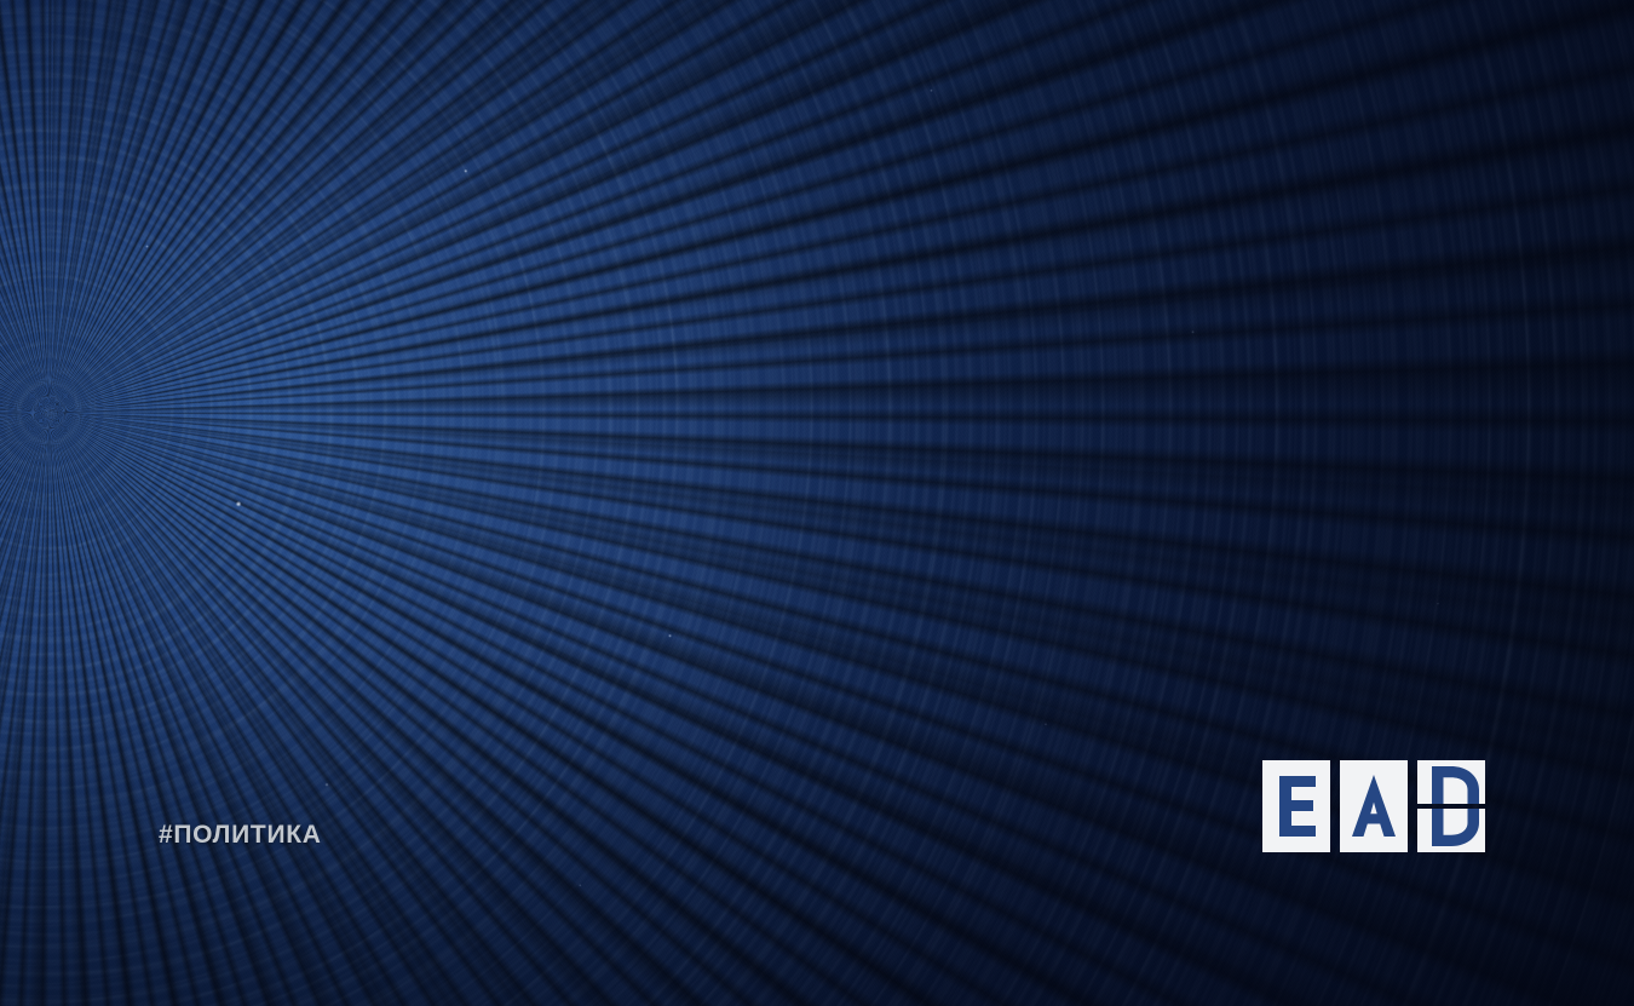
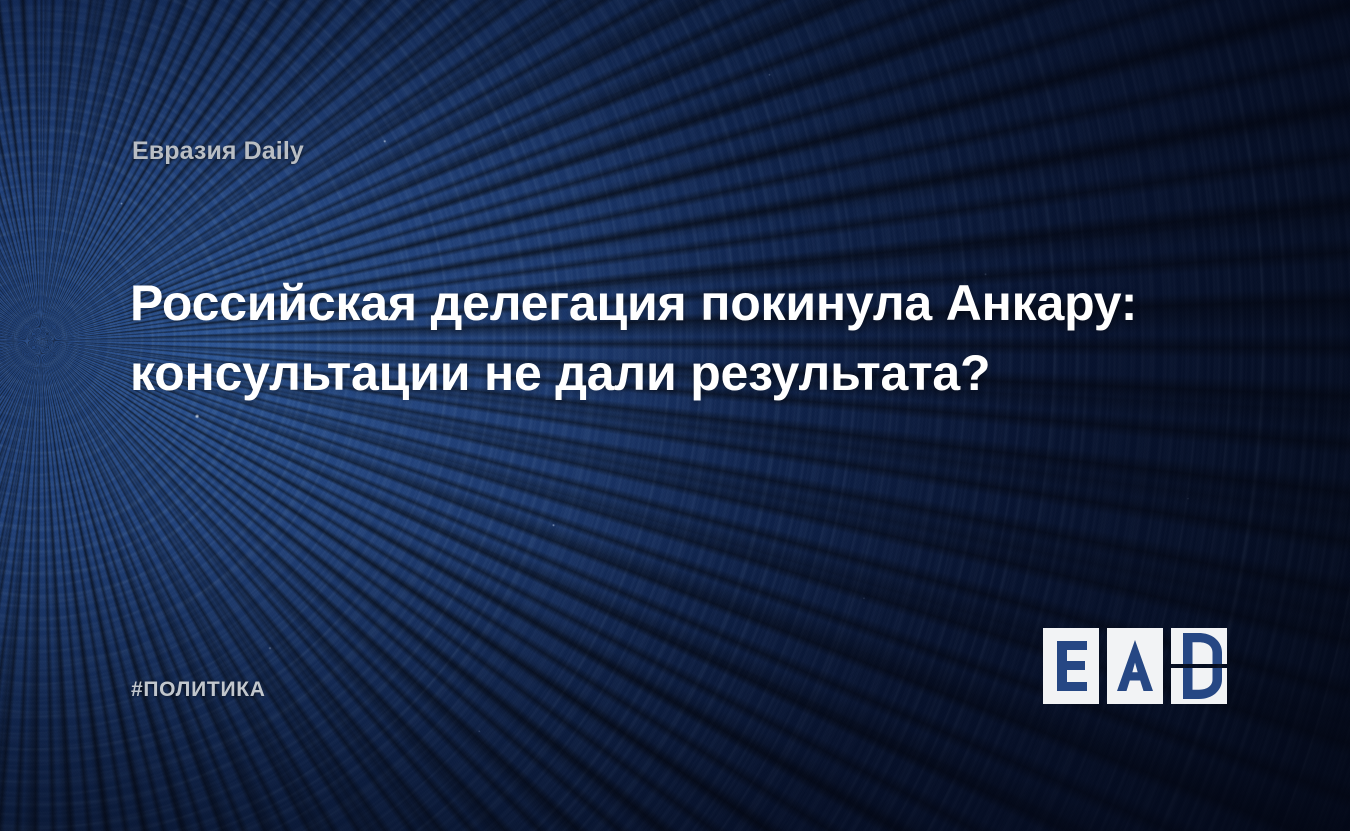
+ Евразия Daily
+ Российская делегация покинула Анкару: консультации не дали результата?
  #ПОЛИТИКА
